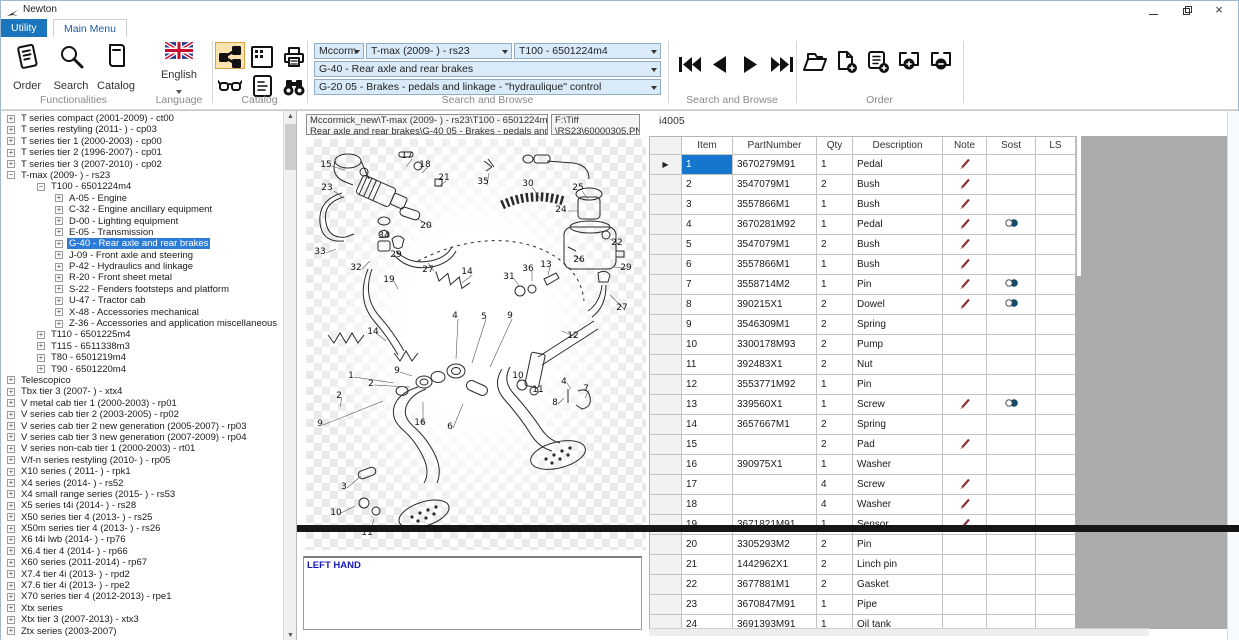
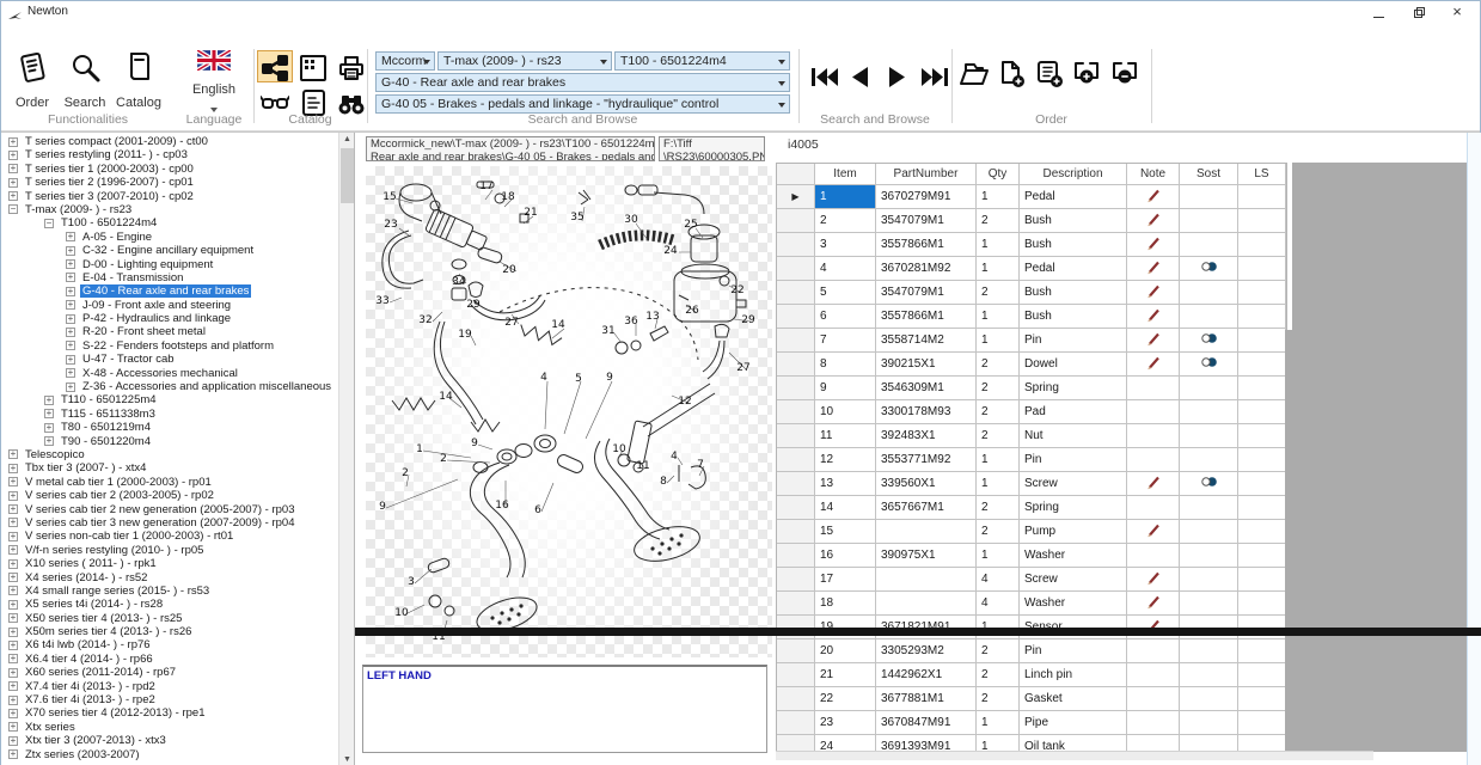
  Newton
  ×
- Utility
- Main Menu
  Order
  Search
  Catalog
  English
  Mccorm
  T-max (2009- ) - rs23
  T100 - 6501224m4
  G-40 - Rear axle and rear brakes
- G-20 05 - Brakes - pedals and linkage - "hydraulique" control
+ G-40 05 - Brakes - pedals and linkage - "hydraulique" control
  Functionalities
  Language
  Catalog
  Search and Browse
  Search and Browse
  Order
  + T series compact (2001-2009) - ct00
  + T series restyling (2011- ) - cp03
  + T series tier 1 (2000-2003) - cp00
  + T series tier 2 (1996-2007) - cp01
  + T series tier 3 (2007-2010) - cp02
  − T-max (2009- ) - rs23
  − T100 - 6501224m4
  + A-05 - Engine
  + C-32 - Engine ancillary equipment
  + D-00 - Lighting equipment
- + E-05 - Transmission
+ + E-04 - Transmission
  + G-40 - Rear axle and rear brakes
  + J-09 - Front axle and steering
  + P-42 - Hydraulics and linkage
  + R-20 - Front sheet metal
  + S-22 - Fenders footsteps and platform
  + U-47 - Tractor cab
  + X-48 - Accessories mechanical
  + Z-36 - Accessories and application miscellaneous
  + T110 - 6501225m4
  + T115 - 6511338m3
  + T80 - 6501219m4
  + T90 - 6501220m4
  + Telescopico
  + Tbx tier 3 (2007- ) - xtx4
  + V metal cab tier 1 (2000-2003) - rp01
  + V series cab tier 2 (2003-2005) - rp02
  + V series cab tier 2 new generation (2005-2007) - rp03
  + V series cab tier 3 new generation (2007-2009) - rp04
  + V series non-cab tier 1 (2000-2003) - rt01
  + V/f-n series restyling (2010- ) - rp05
  + X10 series ( 2011- ) - rpk1
  + X4 series (2014- ) - rs52
  + X4 small range series (2015- ) - rs53
  + X5 series t4i (2014- ) - rs28
  + X50 series tier 4 (2013- ) - rs25
  + X50m series tier 4 (2013- ) - rs26
  + X6 t4i lwb (2014- ) - rp76
  + X6.4 tier 4 (2014- ) - rp66
  + X60 series (2011-2014) - rp67
  + X7.4 tier 4i (2013- ) - rpd2
  + X7.6 tier 4i (2013- ) - rpe2
  + X70 series tier 4 (2012-2013) - rpe1
  + Xtx series
  + Xtx tier 3 (2007-2013) - xtx3
  + Ztx series (2003-2007)
  Mccormick_new\T-max (2009- ) - rs23\T100 - 6501224m
  Rear axle and rear brakes\G-40 05 - Brakes - pedals an
  F:\Tiff
  \RS23\60000305.PN
  15
  17
  18
  21
  23
  35
  30
  25
  24
  20
  34
  29
  27
  33
  32
  19
  14
  31
  36
  13
  26
  22
  29
  27
  12
  4
  5
  9
  14
  1
  2
  2
  9
  9
  16
  6
  10
  11
  4
  7
  8
  3
  10
  11
  LEFT HAND
  i4005
  Item
  PartNumber
  Qty
  Description
  Note
  Sost
  LS
  ▶
  1
  3670279M91
  1
  Pedal
  2
  3547079M1
  2
  Bush
  3
  3557866M1
  1
  Bush
  4
  3670281M92
  1
  Pedal
  5
  3547079M1
  2
  Bush
  6
  3557866M1
  1
  Bush
  7
  3558714M2
  1
  Pin
  8
  390215X1
  2
  Dowel
  9
  3546309M1
  2
  Spring
  10
  3300178M93
  2
- Pump
+ Pad
  11
  392483X1
  2
  Nut
  12
  3553771M92
  1
  Pin
  13
  339560X1
  1
  Screw
  14
  3657667M1
  2
  Spring
  15
  2
- Pad
+ Pump
  16
  390975X1
  1
  Washer
  17
  4
  Screw
  18
  4
  Washer
  20
  3305293M2
  2
  Pin
  21
  1442962X1
  2
  Linch pin
  22
  3677881M1
  2
  Gasket
  23
  3670847M91
  1
  Pipe
  24
  3691393M91
  1
  Oil tank
